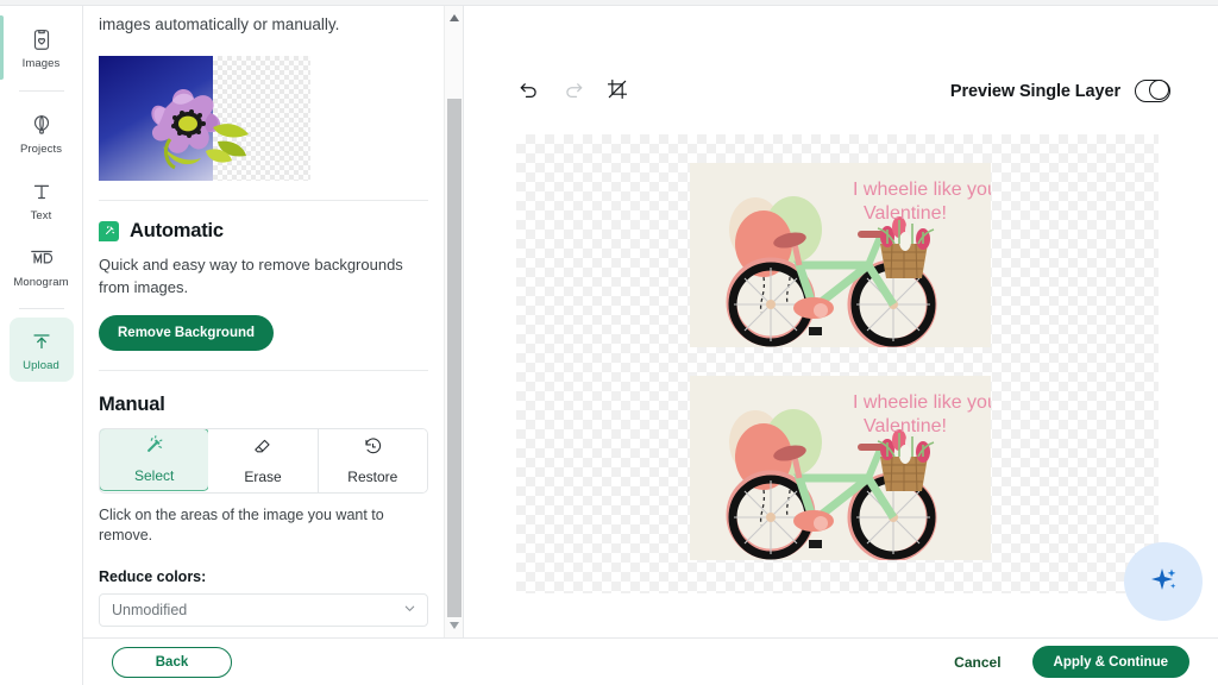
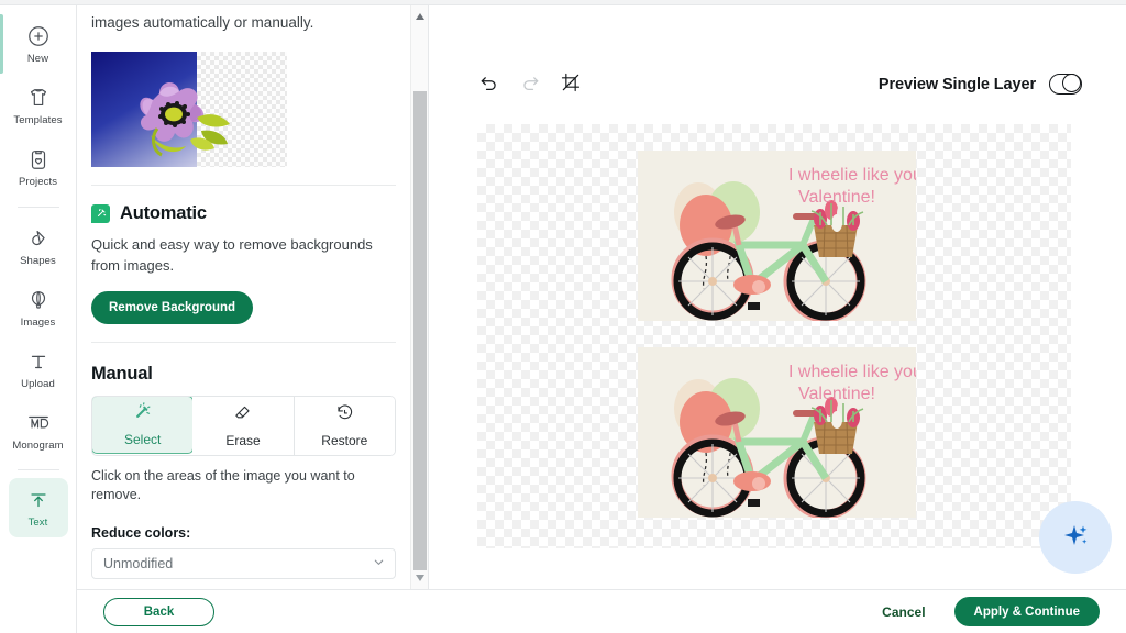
+ New
+ Templates
- Images
+ Projects
+ Shapes
- Projects
+ Images
- Text
+ Upload
  Monogram
- Upload
+ Text
  images automatically or manually.
  Automatic
  Quick and easy way to remove backgrounds from images.
  Remove Background
  Manual
  Select
  Erase
  Restore
  Click on the areas of the image you want to remove.
  Reduce colors:
  Unmodified
  Preview Single Layer
  I wheelie like yo
  Valentine!
  I wheelie like yo
  Valentine!
  Back
  Cancel
  Apply & Continue
